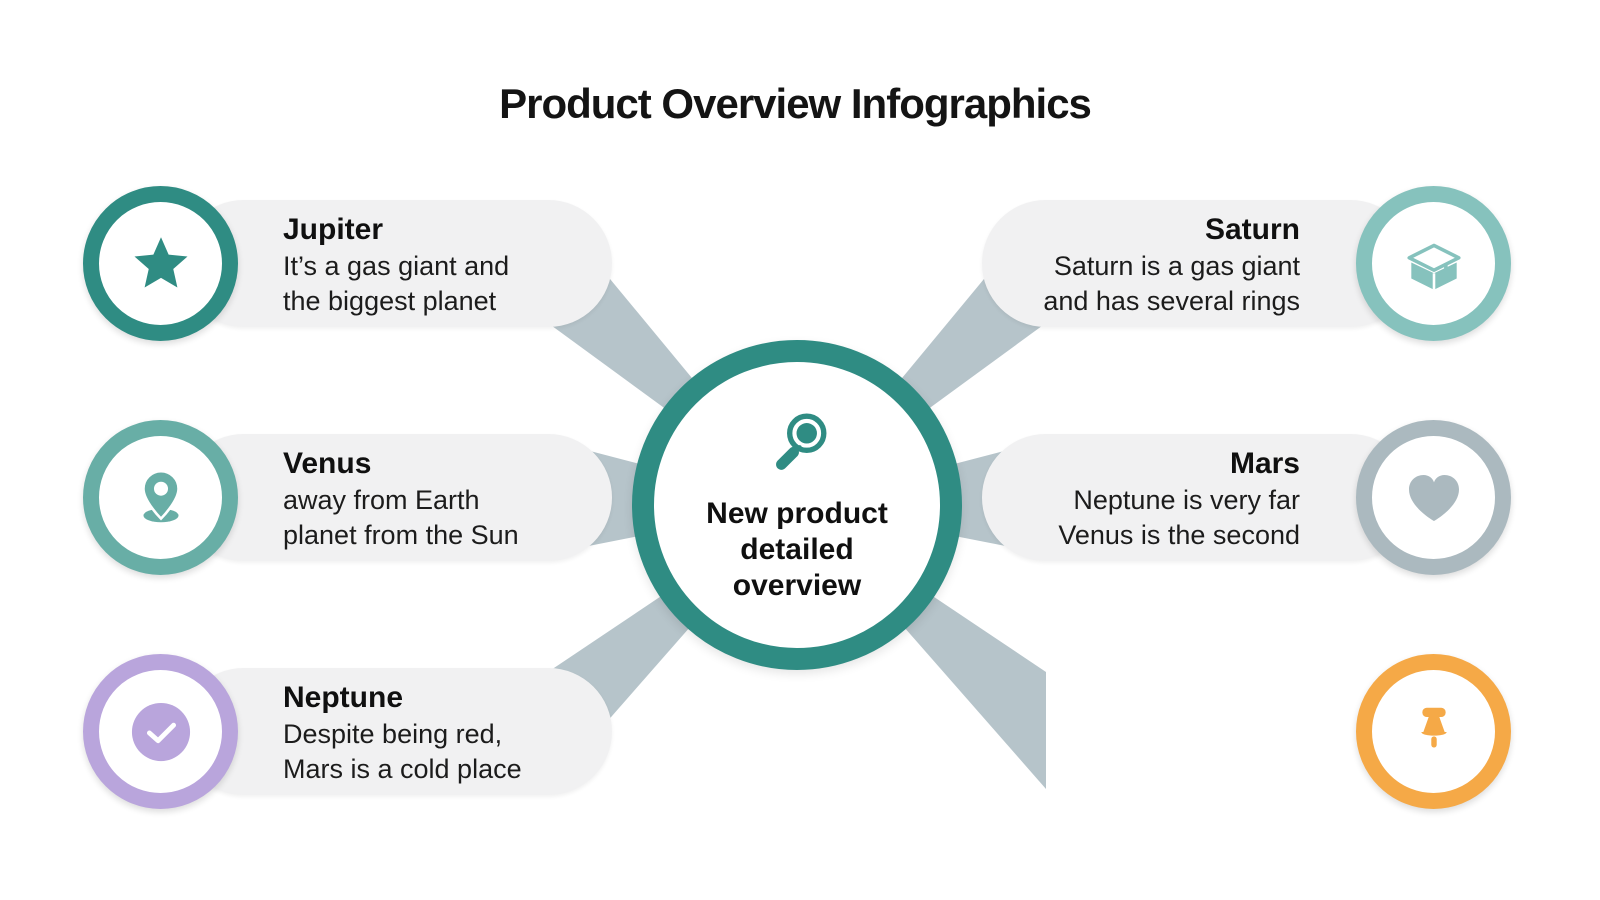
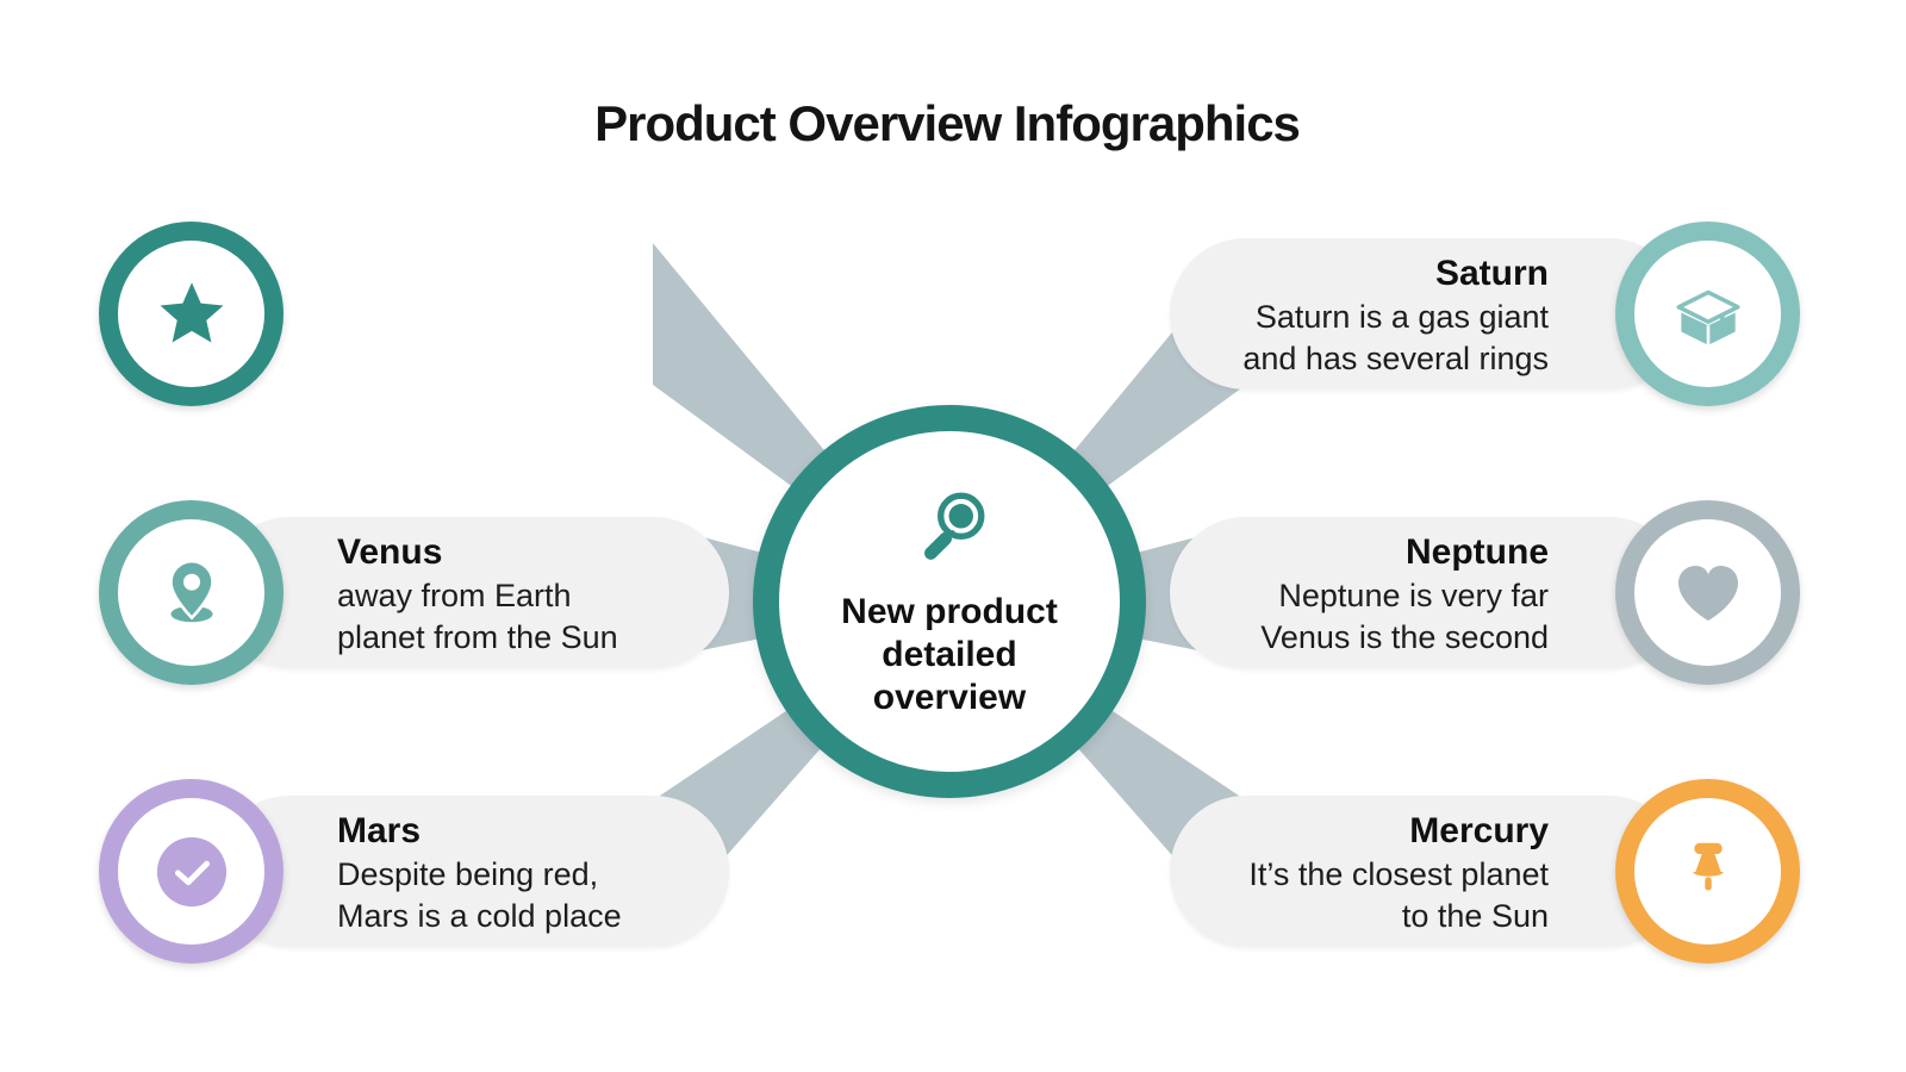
  Product Overview Infographics
- Jupiter
- It’s a gas giant and
- the biggest planet
  Venus
  away from Earth
  planet from the Sun
- Neptune
+ Mars
  Despite being red,
  Mars is a cold place
  Saturn
  Saturn is a gas giant
  and has several rings
- Mars
+ Neptune
  Neptune is very far
  Venus is the second
+ Mercury
+ It’s the closest planet
+ to the Sun
  New product
  detailed
  overview
